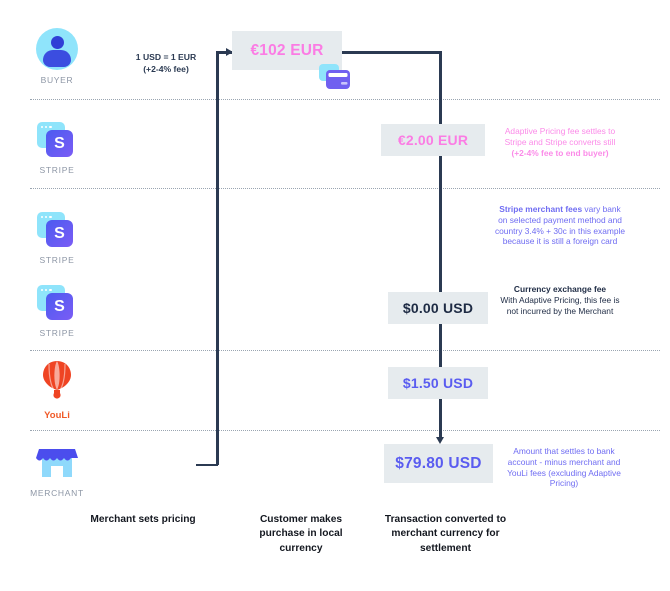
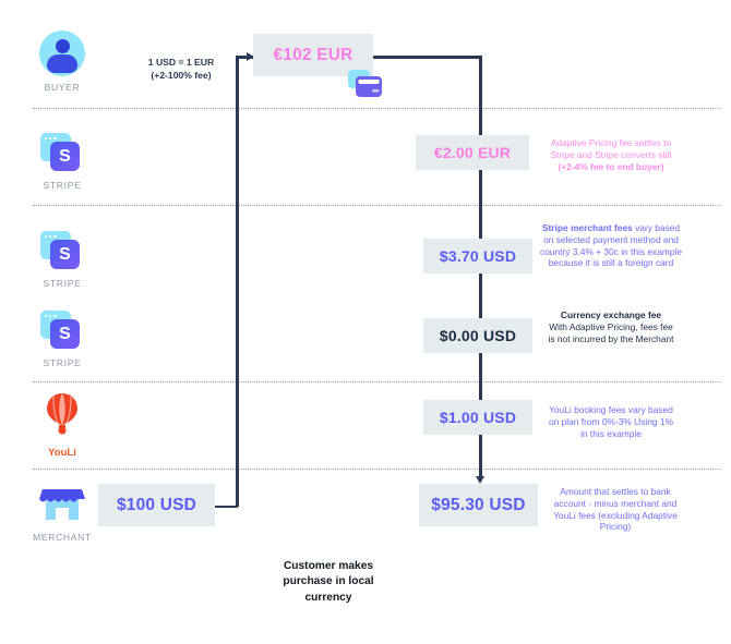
  BUYER
  1 USD = 1 EUR
- (+2-4% fee)
+ (+2-100% fee)
  €102 EUR
  S
  STRIPE
  €2.00 EUR
  Adaptive Pricing fee settles to Stripe and Stripe converts still (+2-4% fee to end buyer)
  S
  STRIPE
+ $3.70 USD
- Stripe merchant fees vary bank on selected payment method and country 3.4% + 30c in this example because it is still a foreign card
+ Stripe merchant fees vary based on selected payment method and country 3.4% + 30c in this example because it is still a foreign card
  S
  STRIPE
  $0.00 USD
  Currency exchange fee
- With Adaptive Pricing, this fee is not incurred by the Merchant
+ With Adaptive Pricing, fees fee is not incurred by the Merchant
  YouLi
- $1.50 USD
+ $1.00 USD
+ YouLi booking fees vary based on plan from 0%-3% Using 1% in this example
  MERCHANT
+ $100 USD
- $79.80 USD
+ $95.30 USD
  Amount that settles to bank account - minus merchant and YouLi fees (excluding Adaptive Pricing)
- Merchant sets pricing
  Customer makes purchase in local currency
- Transaction converted to merchant currency for settlement
